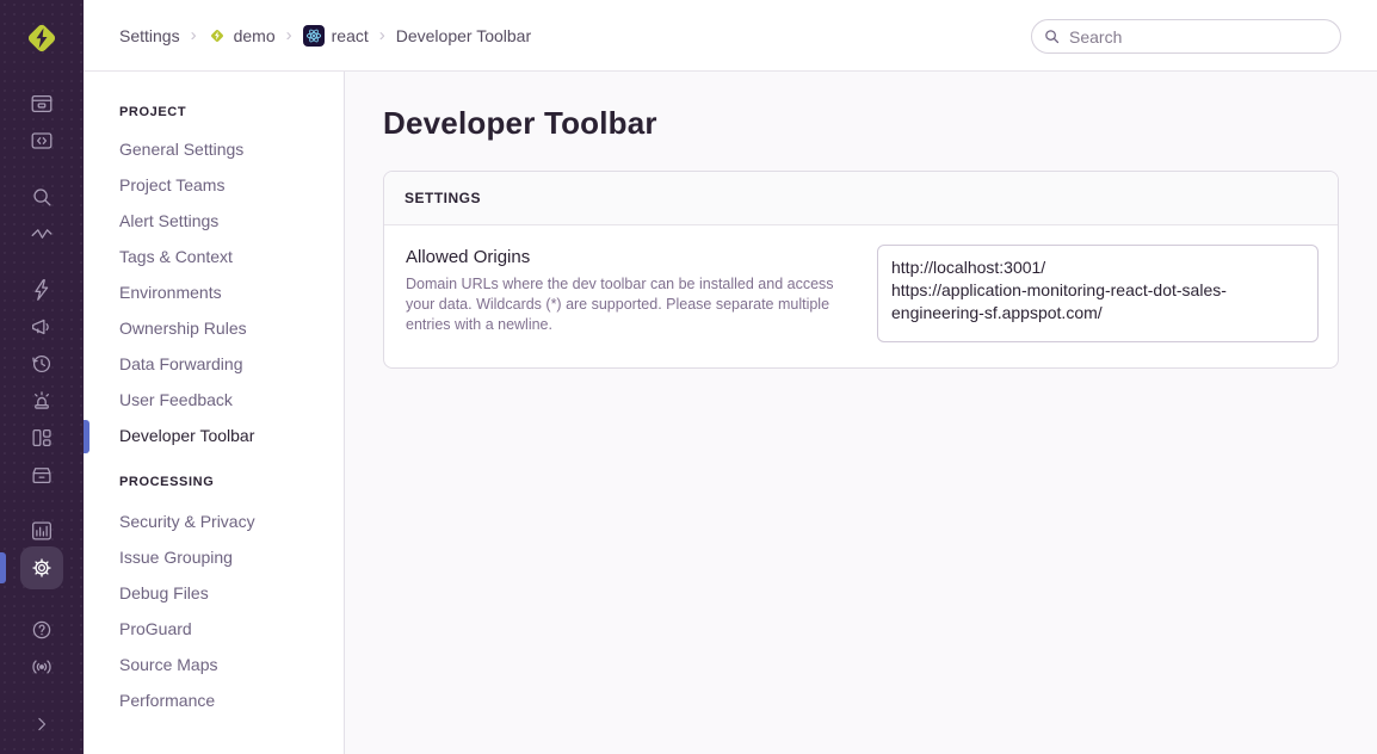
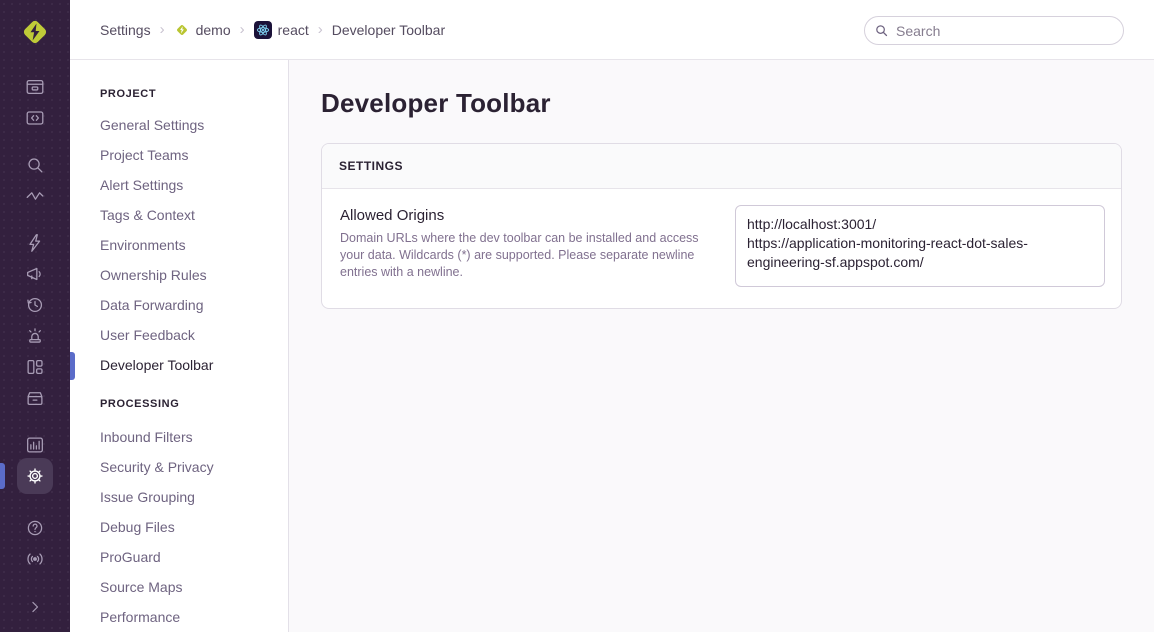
  Settings
  demo
  react
  Developer Toolbar
  Search
  PROJECT
  General Settings
  Project Teams
  Alert Settings
  Tags & Context
  Environments
  Ownership Rules
  Data Forwarding
  User Feedback
  Developer Toolbar
  PROCESSING
+ Inbound Filters
  Security & Privacy
  Issue Grouping
  Debug Files
  ProGuard
  Source Maps
  Performance
  Developer Toolbar
  SETTINGS
  Allowed Origins
- Domain URLs where the dev toolbar can be installed and access your data. Wildcards (*) are supported. Please separate multiple entries with a newline.
+ Domain URLs where the dev toolbar can be installed and access your data. Wildcards (*) are supported. Please separate newline entries with a newline.
  http://localhost:3001/
